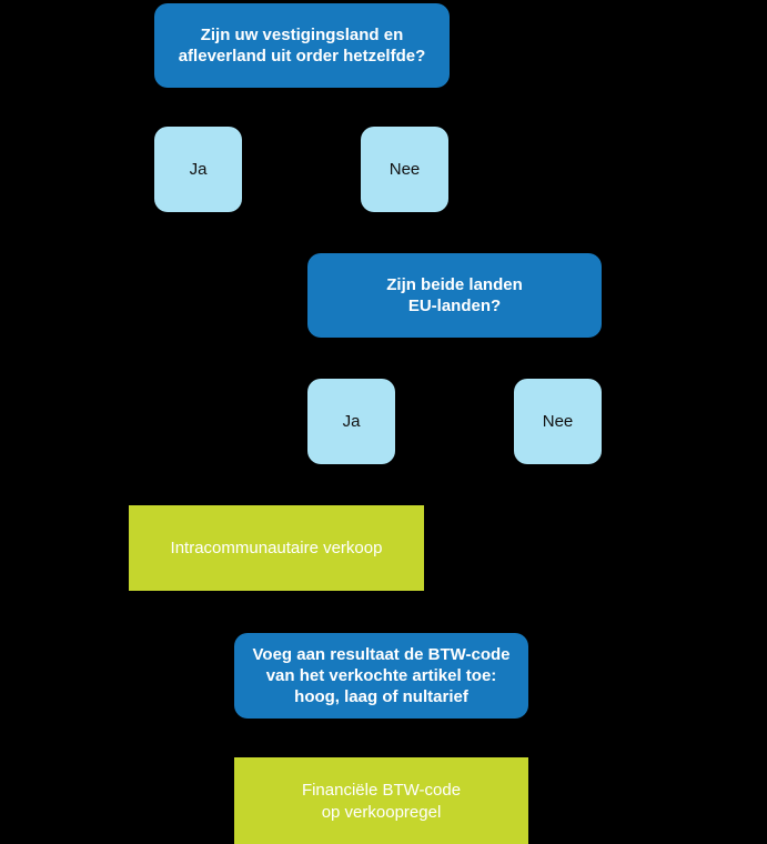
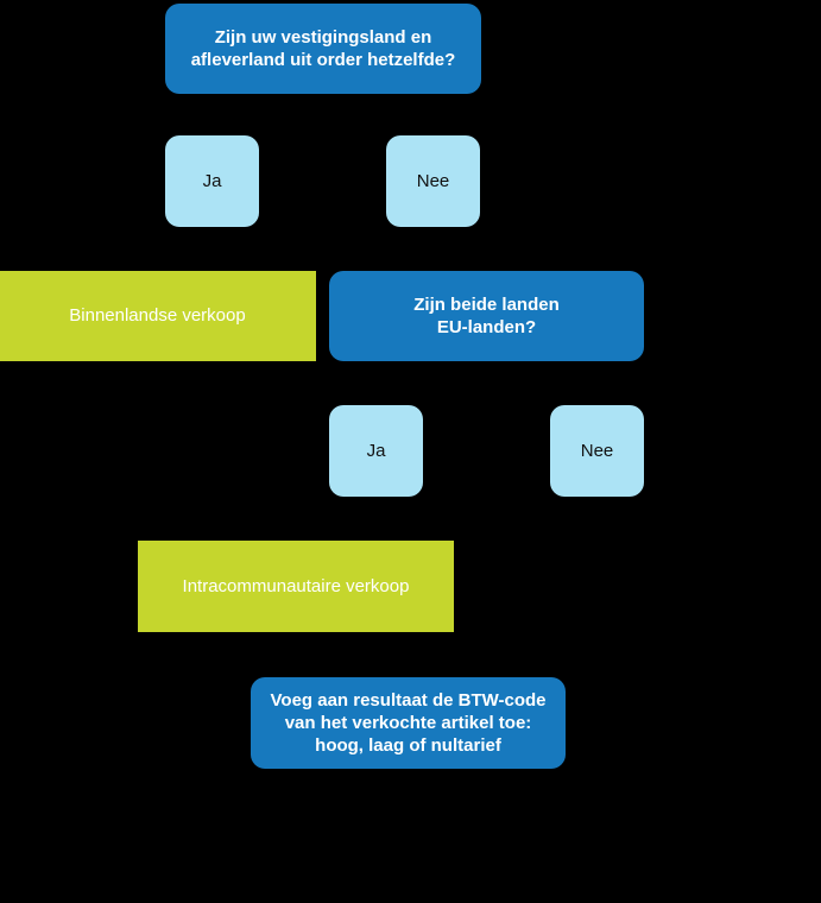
  Zijn uw vestigingsland en
  afleverland uit order hetzelfde?
  Ja
  Nee
+ Binnenlandse verkoop
  Zijn beide landen
  EU-landen?
  Ja
  Nee
  Intracommunautaire verkoop
  Voeg aan resultaat de BTW-code
  van het verkochte artikel toe:
  hoog, laag of nultarief
- Financiële BTW-code
- op verkoopregel
